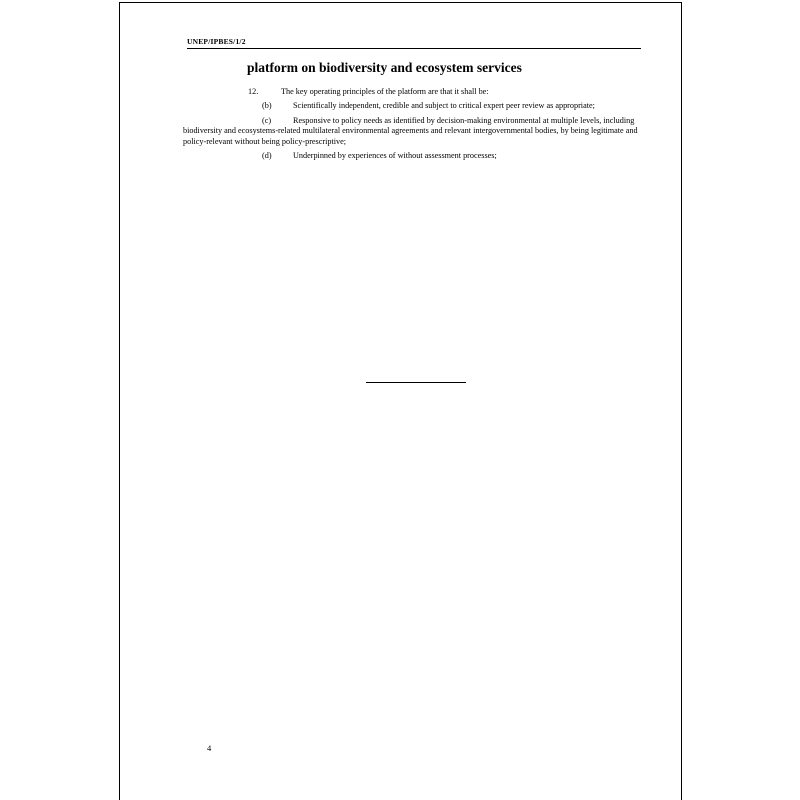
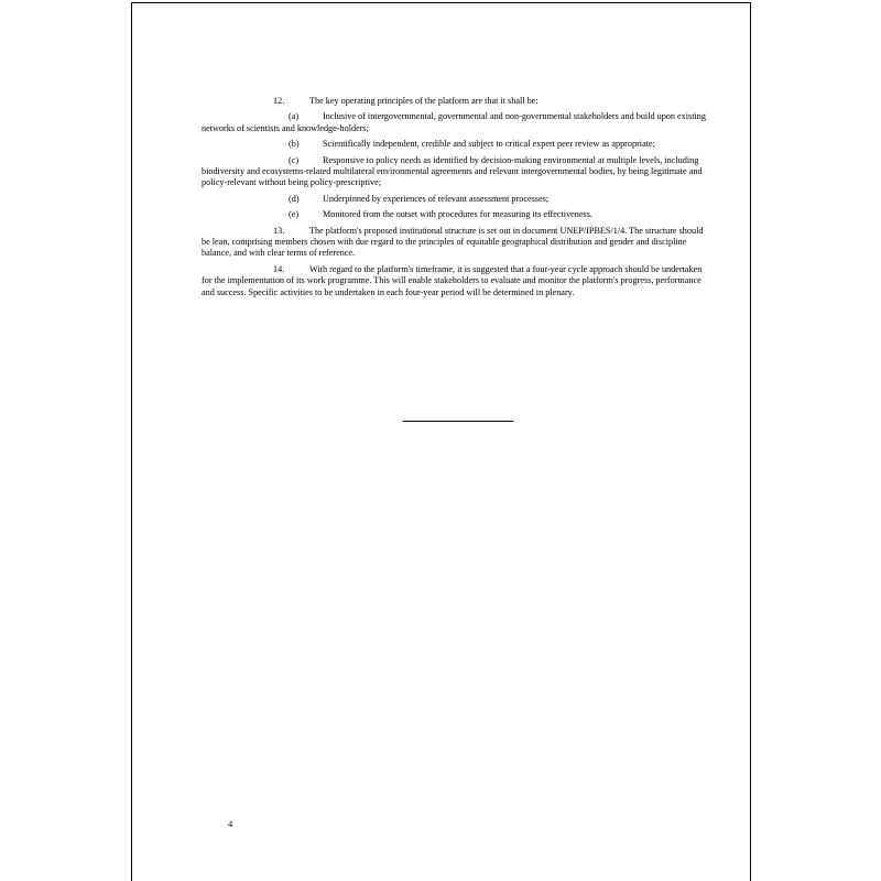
- UNEP/IPBES/1/2
- platform on biodiversity and ecosystem services
  12. The key operating principles of the platform are that it shall be:
+ (a) Inclusive of intergovernmental, governmental and non-governmental stakeholders and build upon existing networks of scientists and knowledge-holders;
  (b) Scientifically independent, credible and subject to critical expert peer review as appropriate;
  (c) Responsive to policy needs as identified by decision-making environmental at multiple levels, including biodiversity and ecosystems-related multilateral environmental agreements and relevant intergovernmental bodies, by being legitimate and policy-relevant without being policy-prescriptive;
- (d) Underpinned by experiences of without assessment processes;
+ (d) Underpinned by experiences of relevant assessment processes;
+ (e) Monitored from the outset with procedures for measuring its effectiveness.
+ 13. The platform's proposed institutional structure is set out in document UNEP/IPBES/1/4. The structure should be lean, comprising members chosen with due regard to the principles of equitable geographical distribution and gender and discipline balance, and with clear terms of reference.
+ 14. With regard to the platform's timeframe, it is suggested that a four-year cycle approach should be undertaken for the implementation of its work programme. This will enable stakeholders to evaluate and monitor the platform's progress, performance and success. Specific activities to be undertaken in each four-year period will be determined in plenary.
  4
